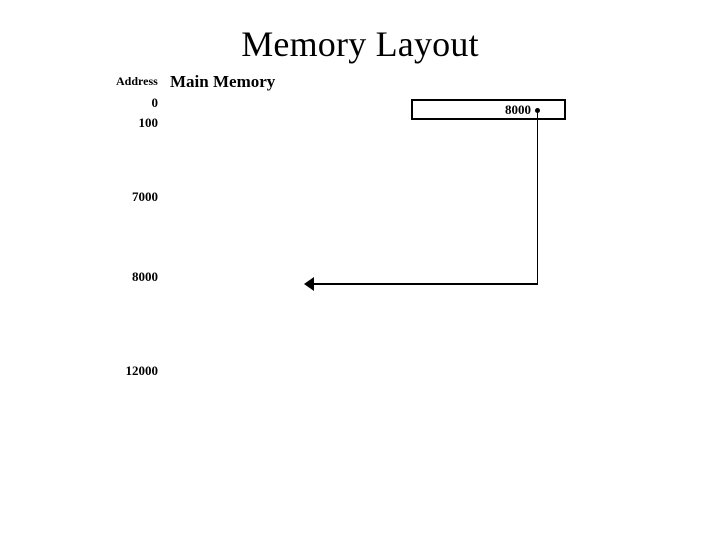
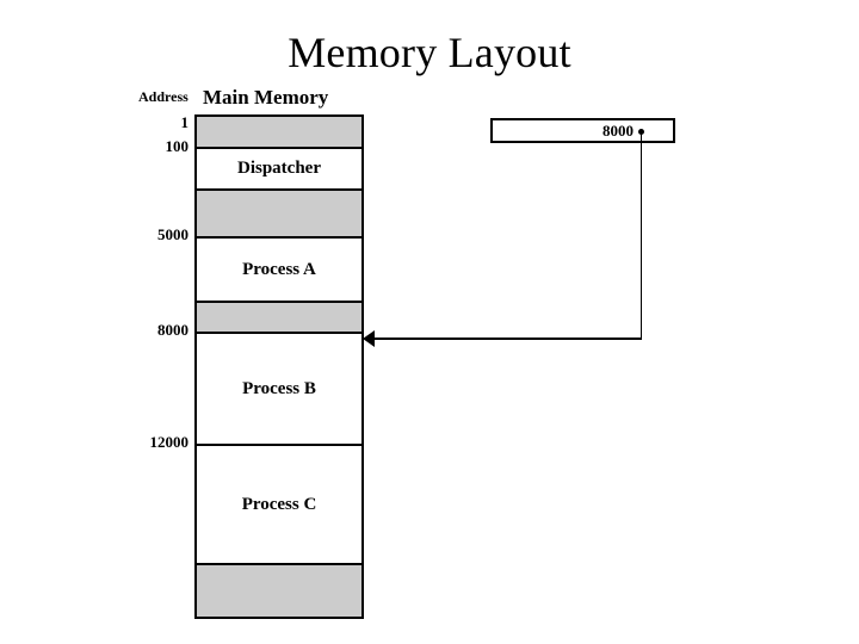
  Memory Layout
  Address
  Main Memory
- 0
+ 1
  100
- 7000
+ 5000
  8000
  12000
+ Dispatcher
+ Process A
+ Process B
+ Process C
  8000
